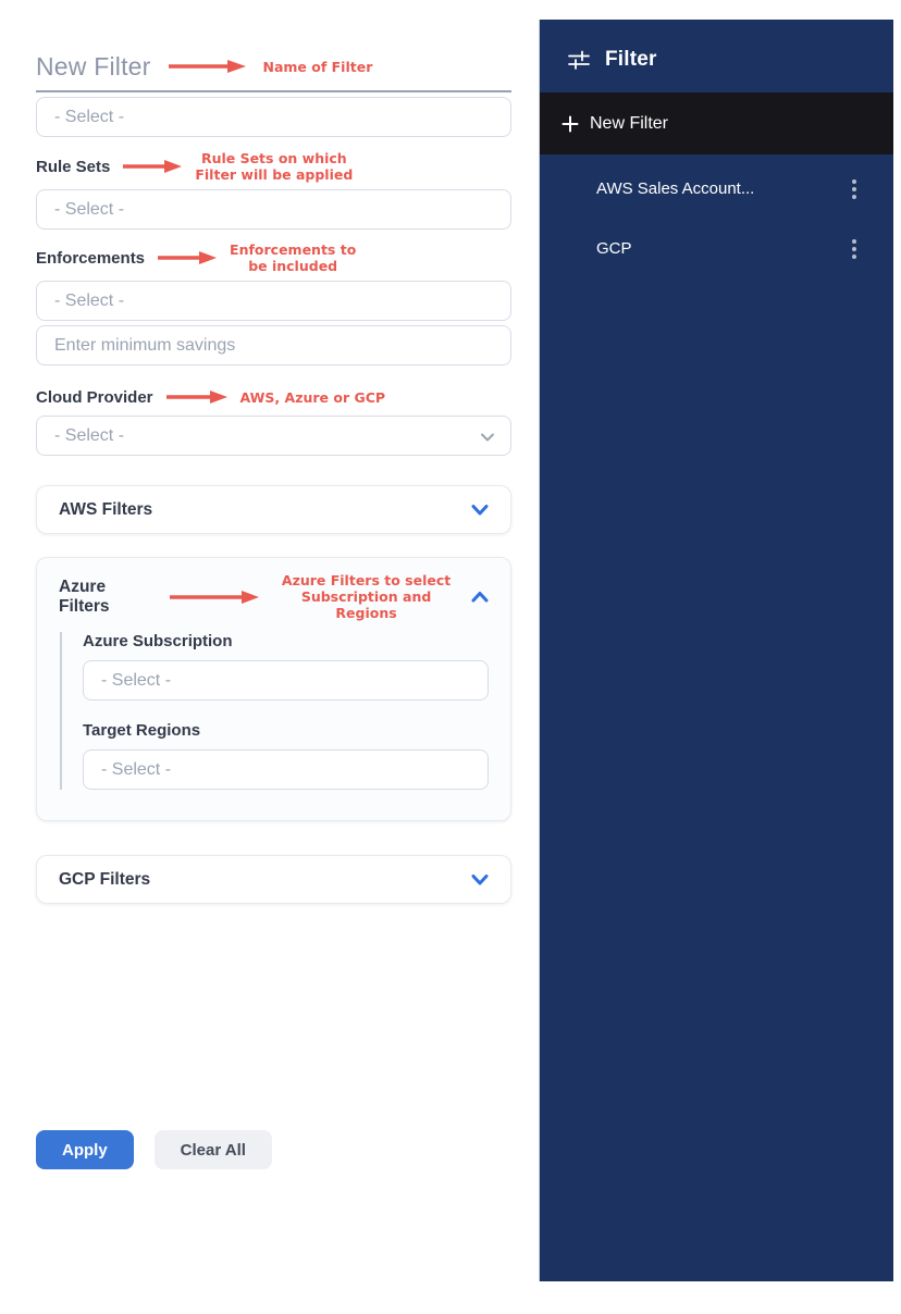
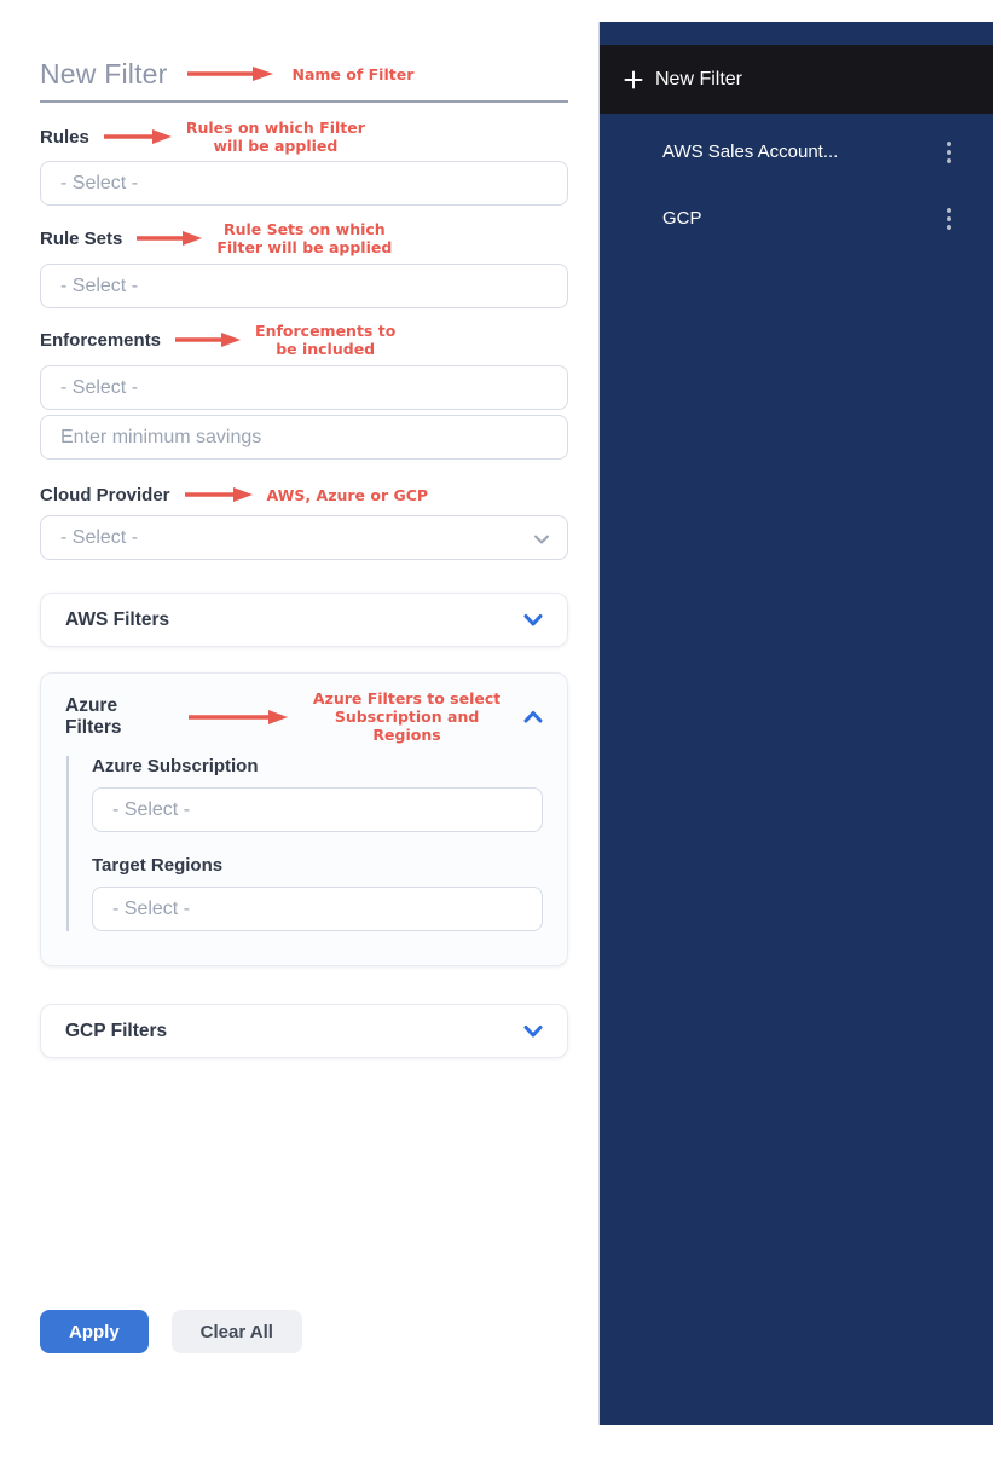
  New Filter
  Name of Filter
+ Rules
+ Rules on which Filter
+ will be applied
  - Select -
  Rule Sets
  Rule Sets on which
  Filter will be applied
  - Select -
  Enforcements
  Enforcements to
  be included
  - Select -
  Enter minimum savings
  Cloud Provider
  AWS, Azure or GCP
  - Select -
  AWS Filters
  Azure Filters
  Azure Filters to select
  Subscription and Regions
  Azure Subscription
  - Select -
  Target Regions
  - Select -
  GCP Filters
  Apply
  Clear All
- Filter
  New Filter
  AWS Sales Account...
  GCP
